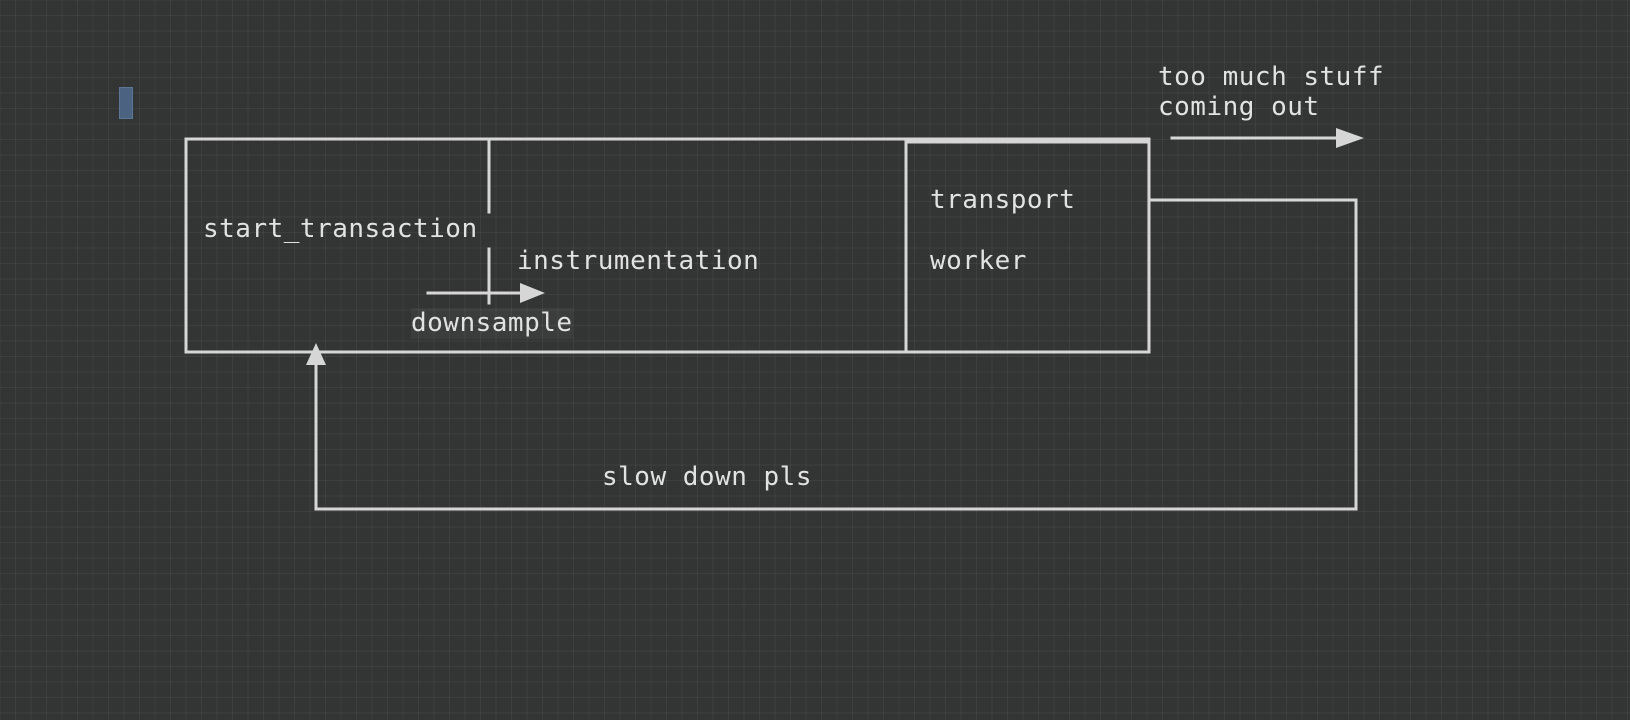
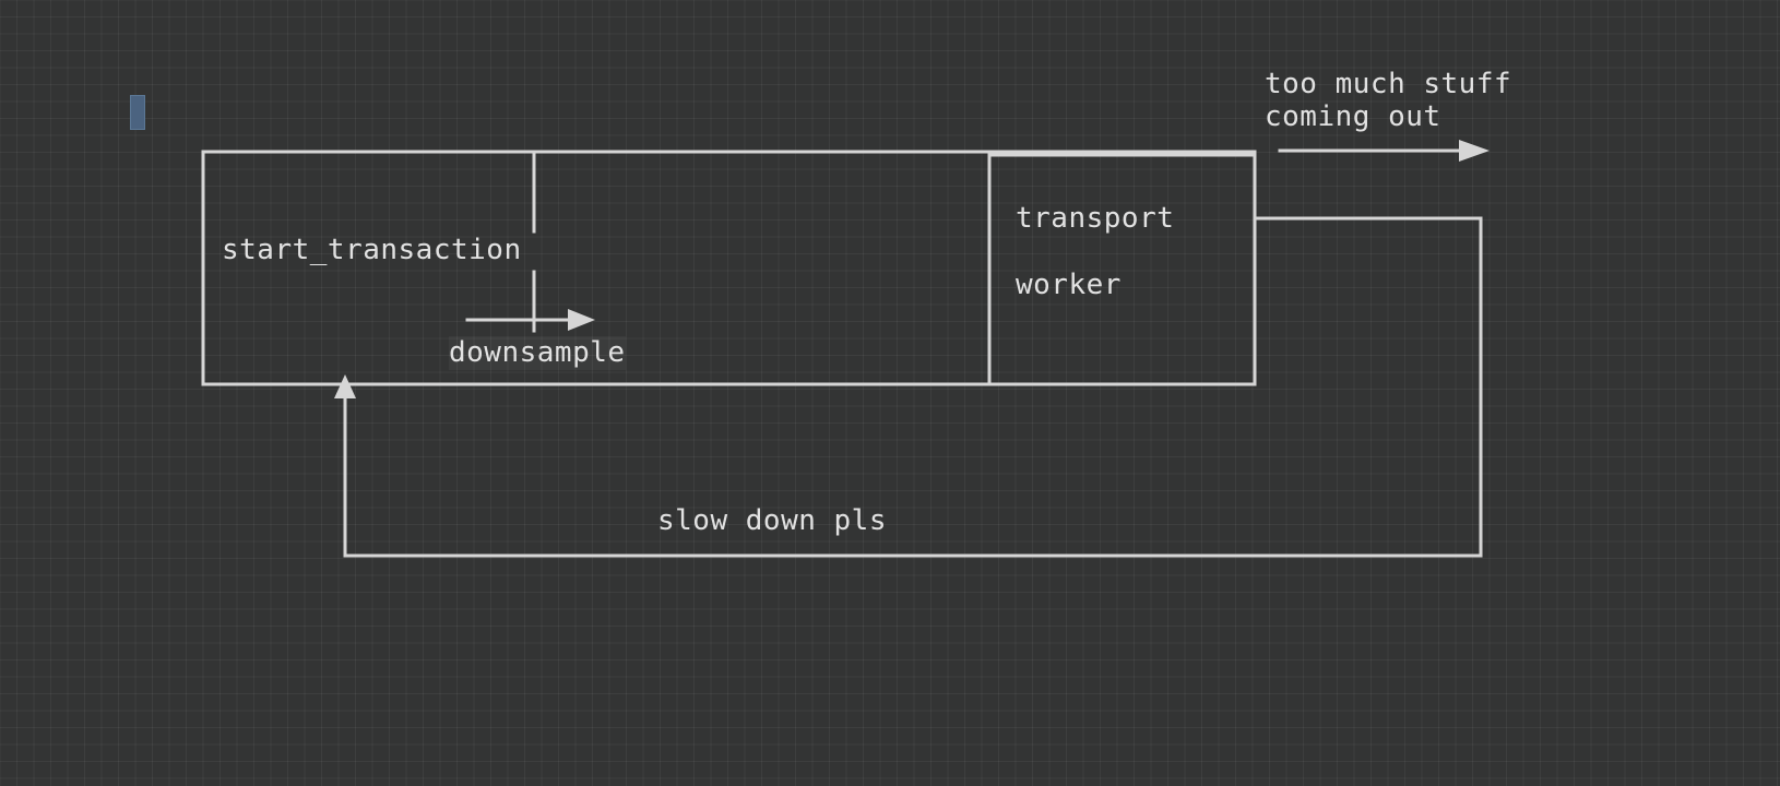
  start_transaction
- instrumentation
  downsample
  transport
  worker
  too much stuff
  coming out
  slow down pls
